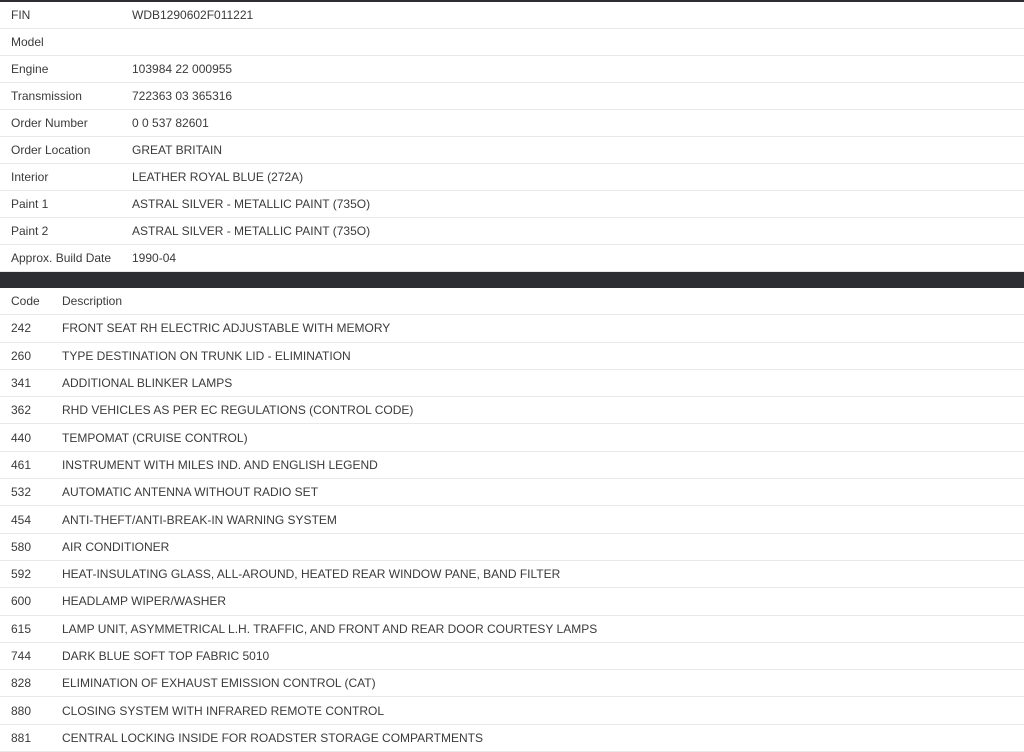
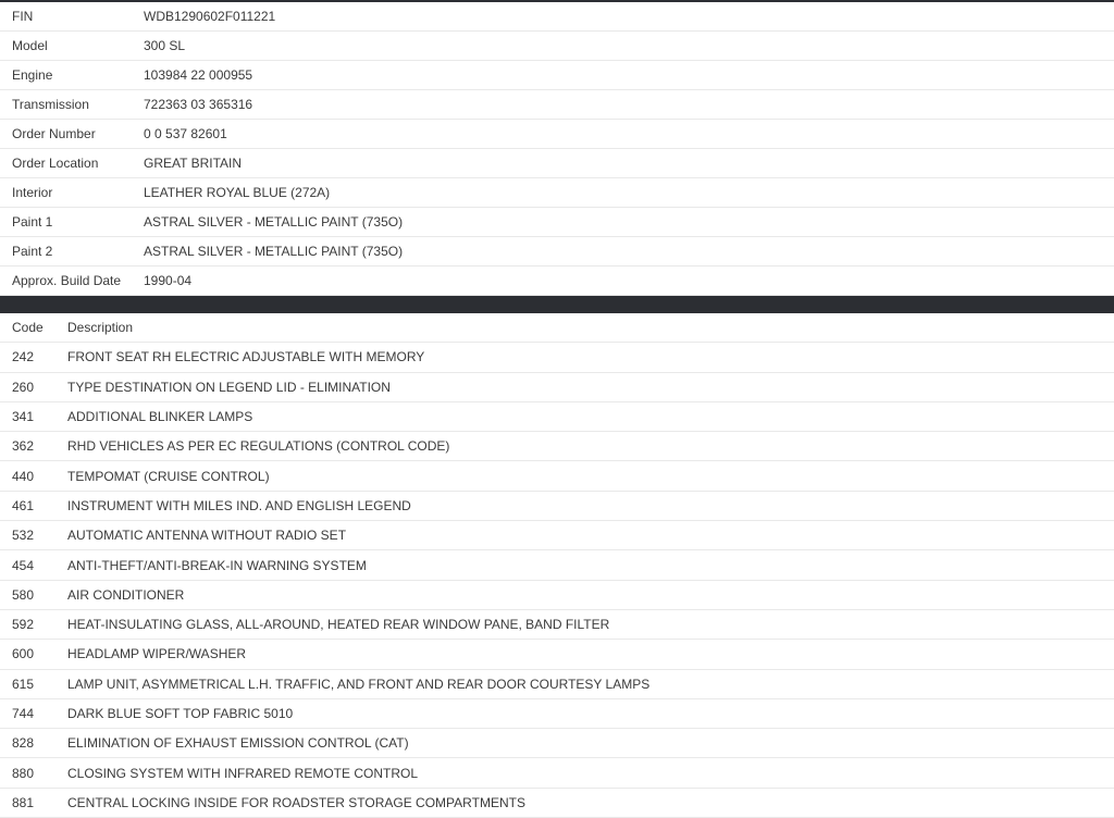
  FIN
  WDB1290602F011221
  Model
+ 300 SL
  Engine
  103984 22 000955
  Transmission
  722363 03 365316
  Order Number
  0 0 537 82601
  Order Location
  GREAT BRITAIN
  Interior
  LEATHER ROYAL BLUE (272A)
  Paint 1
  ASTRAL SILVER - METALLIC PAINT (735O)
  Paint 2
  ASTRAL SILVER - METALLIC PAINT (735O)
  Approx. Build Date
  1990-04
  Code
  Description
  242
  FRONT SEAT RH ELECTRIC ADJUSTABLE WITH MEMORY
  260
- TYPE DESTINATION ON TRUNK LID - ELIMINATION
+ TYPE DESTINATION ON LEGEND LID - ELIMINATION
  341
  ADDITIONAL BLINKER LAMPS
  362
  RHD VEHICLES AS PER EC REGULATIONS (CONTROL CODE)
  440
  TEMPOMAT (CRUISE CONTROL)
  461
  INSTRUMENT WITH MILES IND. AND ENGLISH LEGEND
  532
  AUTOMATIC ANTENNA WITHOUT RADIO SET
  454
  ANTI-THEFT/ANTI-BREAK-IN WARNING SYSTEM
  580
  AIR CONDITIONER
  592
  HEAT-INSULATING GLASS, ALL-AROUND, HEATED REAR WINDOW PANE, BAND FILTER
  600
  HEADLAMP WIPER/WASHER
  615
  LAMP UNIT, ASYMMETRICAL L.H. TRAFFIC, AND FRONT AND REAR DOOR COURTESY LAMPS
  744
  DARK BLUE SOFT TOP FABRIC 5010
  828
  ELIMINATION OF EXHAUST EMISSION CONTROL (CAT)
  880
  CLOSING SYSTEM WITH INFRARED REMOTE CONTROL
  881
  CENTRAL LOCKING INSIDE FOR ROADSTER STORAGE COMPARTMENTS
